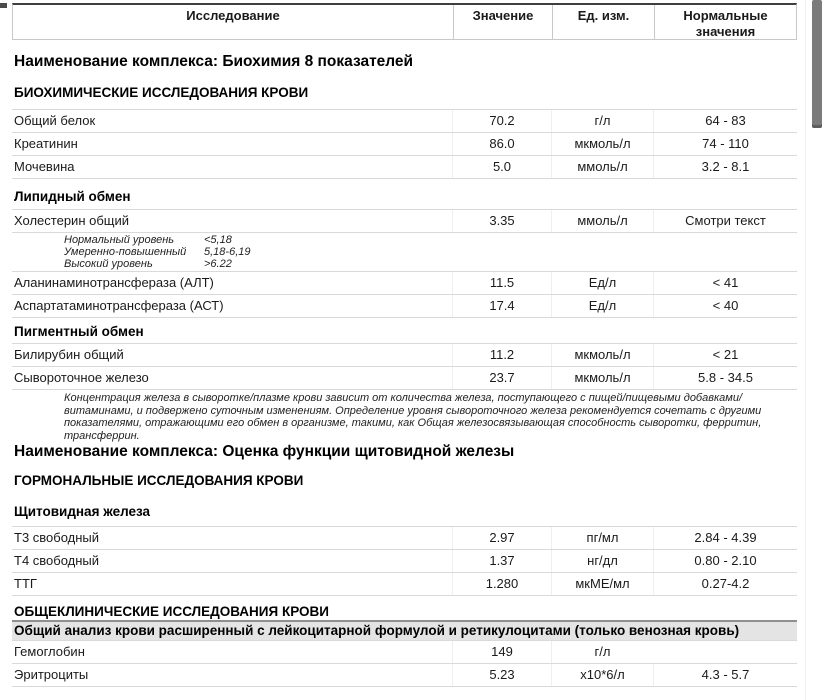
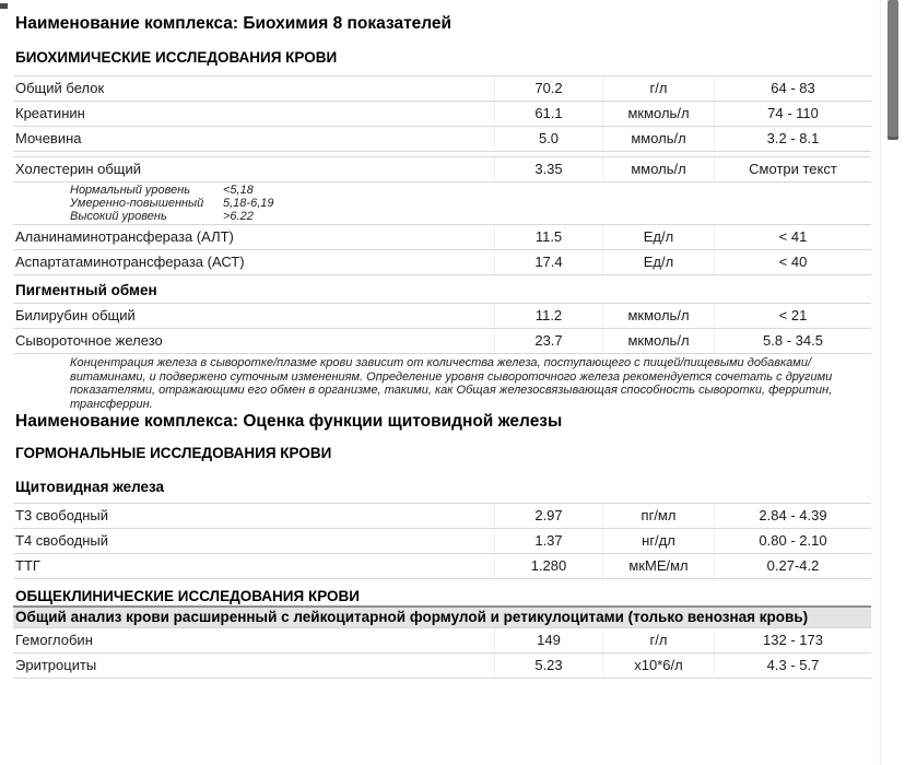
- Исследование
- Значение
- Ед. изм.
- Нормальные значения
  Наименование комплекса: Биохимия 8 показателей
  БИОХИМИЧЕСКИЕ ИССЛЕДОВАНИЯ КРОВИ
  Общий белок
  70.2
  г/л
  64 - 83
  Креатинин
- 86.0
+ 61.1
  мкмоль/л
  74 - 110
  Мочевина
  5.0
  ммоль/л
  3.2 - 8.1
- Липидный обмен
  Холестерин общий
  3.35
  ммоль/л
  Смотри текст
  Нормальный уровень
  <5,18
  Умеренно-повышенный
  5,18-6,19
  Высокий уровень
  >6.22
  Аланинаминотрансфераза (АЛТ)
  11.5
  Ед/л
  < 41
  Аспартатаминотрансфераза (АСТ)
  17.4
  Ед/л
  < 40
  Пигментный обмен
  Билирубин общий
  11.2
  мкмоль/л
  < 21
  Сывороточное железо
  23.7
  мкмоль/л
  5.8 - 34.5
  Концентрация железа в сыворотке/плазме крови зависит от количества железа, поступающего с пищей/пищевыми добавками/витаминами, и подвержено суточным изменениям. Определение уровня сывороточного железа рекомендуется сочетать с другими показателями, отражающими его обмен в организме, такими, как Общая железосвязывающая способность сыворотки, ферритин, трансферрин.
  Наименование комплекса: Оценка функции щитовидной железы
  ГОРМОНАЛЬНЫЕ ИССЛЕДОВАНИЯ КРОВИ
  Щитовидная железа
  Т3 свободный
  2.97
  пг/мл
  2.84 - 4.39
  Т4 свободный
  1.37
  нг/дл
  0.80 - 2.10
  ТТГ
  1.280
  мкМЕ/мл
  0.27-4.2
  ОБЩЕКЛИНИЧЕСКИЕ ИССЛЕДОВАНИЯ КРОВИ
  Общий анализ крови расширенный с лейкоцитарной формулой и ретикулоцитами (только венозная кровь)
  Гемоглобин
  149
  г/л
+ 132 - 173
  Эритроциты
  5.23
  х10*6/л
  4.3 - 5.7
